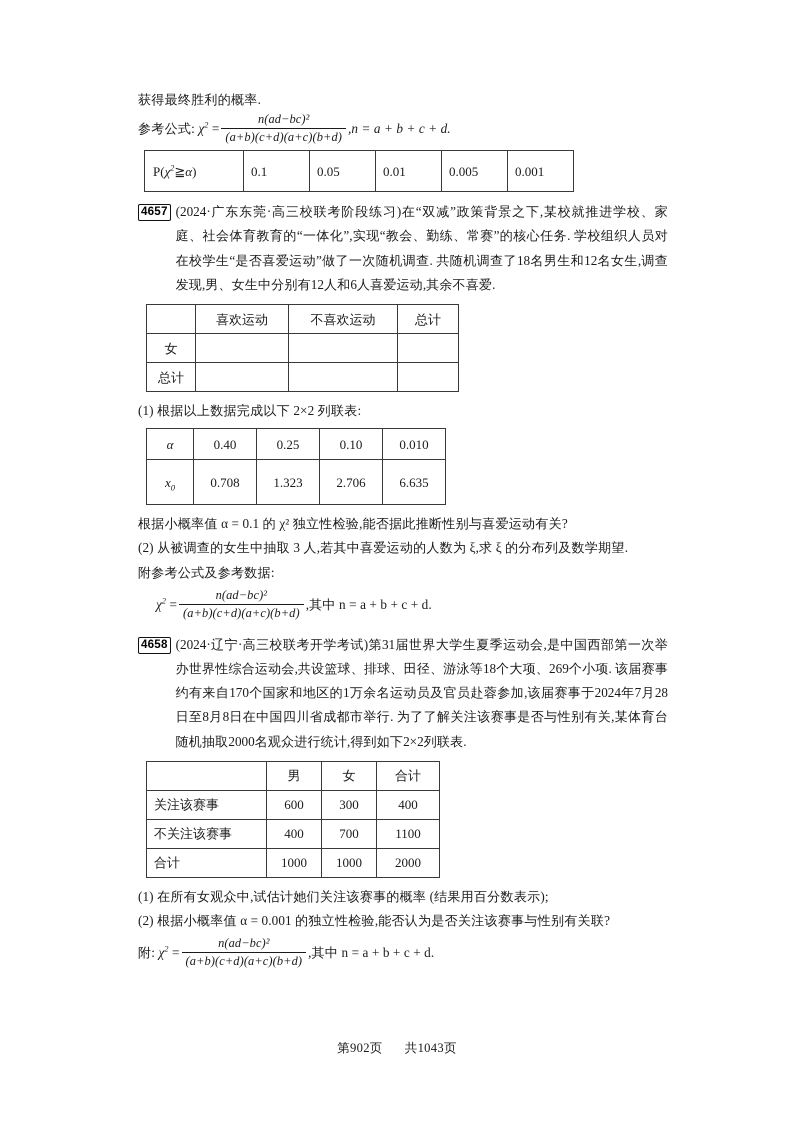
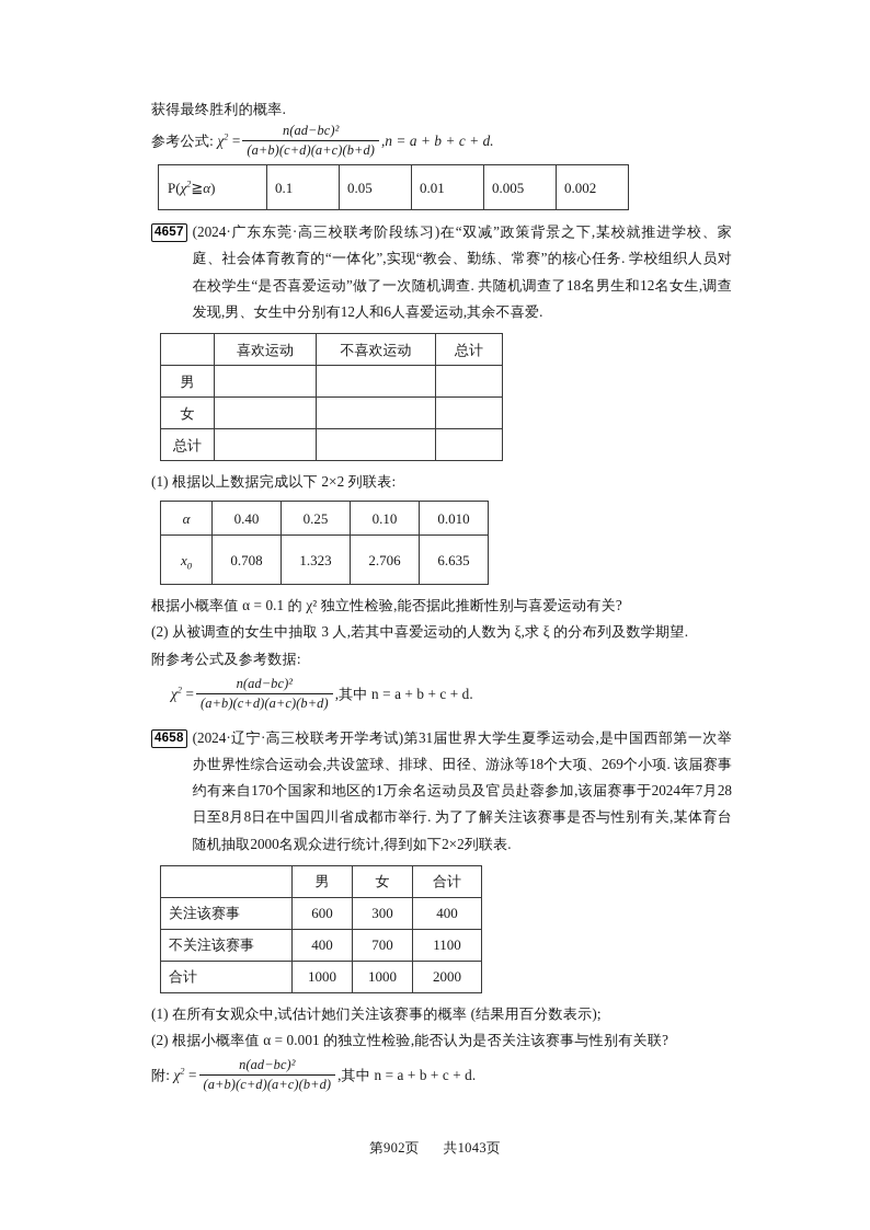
  获得最终胜利的概率.
  参考公式: χ2 =
  n(ad−bc)²
  (a+b)(c+d)(a+c)(b+d)
  ,n = a + b + c + d.
- P(χ2≧α)	0.1	0.05	0.01	0.005	0.001
+ P(χ2≧α)	0.1	0.05	0.01	0.005	0.002
  4657
  (2024·广东东莞·高三校联考阶段练习)在“双减”政策背景之下,某校就推进学校、家庭、社会体育教育的“一体化”,实现“教会、勤练、常赛”的核心任务. 学校组织人员对在校学生“是否喜爱运动”做了一次随机调查. 共随机调查了18名男生和12名女生,调查发现,男、女生中分别有12人和6人喜爱运动,其余不喜爱.
  	喜欢运动	不喜欢运动	总计
+ 男
  女
  总计
  (1) 根据以上数据完成以下 2×2 列联表:
  α	0.40	0.25	0.10	0.010
  x0	0.708	1.323	2.706	6.635
  根据小概率值 α = 0.1 的 χ² 独立性检验,能否据此推断性别与喜爱运动有关?
  (2) 从被调查的女生中抽取 3 人,若其中喜爱运动的人数为 ξ,求 ξ 的分布列及数学期望.
  附参考公式及参考数据:
  χ2 =
  n(ad−bc)²
  (a+b)(c+d)(a+c)(b+d)
  ,其中 n = a + b + c + d.
  4658
  (2024·辽宁·高三校联考开学考试)第31届世界大学生夏季运动会,是中国西部第一次举办世界性综合运动会,共设篮球、排球、田径、游泳等18个大项、269个小项. 该届赛事约有来自170个国家和地区的1万余名运动员及官员赴蓉参加,该届赛事于2024年7月28日至8月8日在中国四川省成都市举行. 为了了解关注该赛事是否与性别有关,某体育台随机抽取2000名观众进行统计,得到如下2×2列联表.
  	男	女	合计
  关注该赛事	600	300	400
  不关注该赛事	400	700	1100
  合计	1000	1000	2000
  (1) 在所有女观众中,试估计她们关注该赛事的概率 (结果用百分数表示);
  (2) 根据小概率值 α = 0.001 的独立性检验,能否认为是否关注该赛事与性别有关联?
  附: χ2 =
  n(ad−bc)²
  (a+b)(c+d)(a+c)(b+d)
  ,其中 n = a + b + c + d.
  第902页 共1043页
